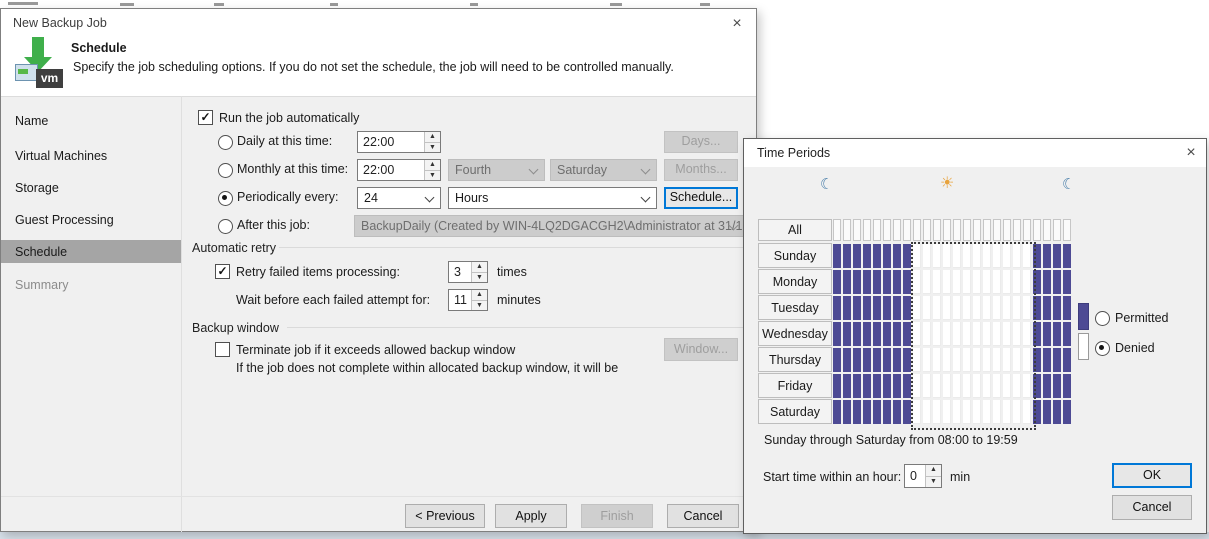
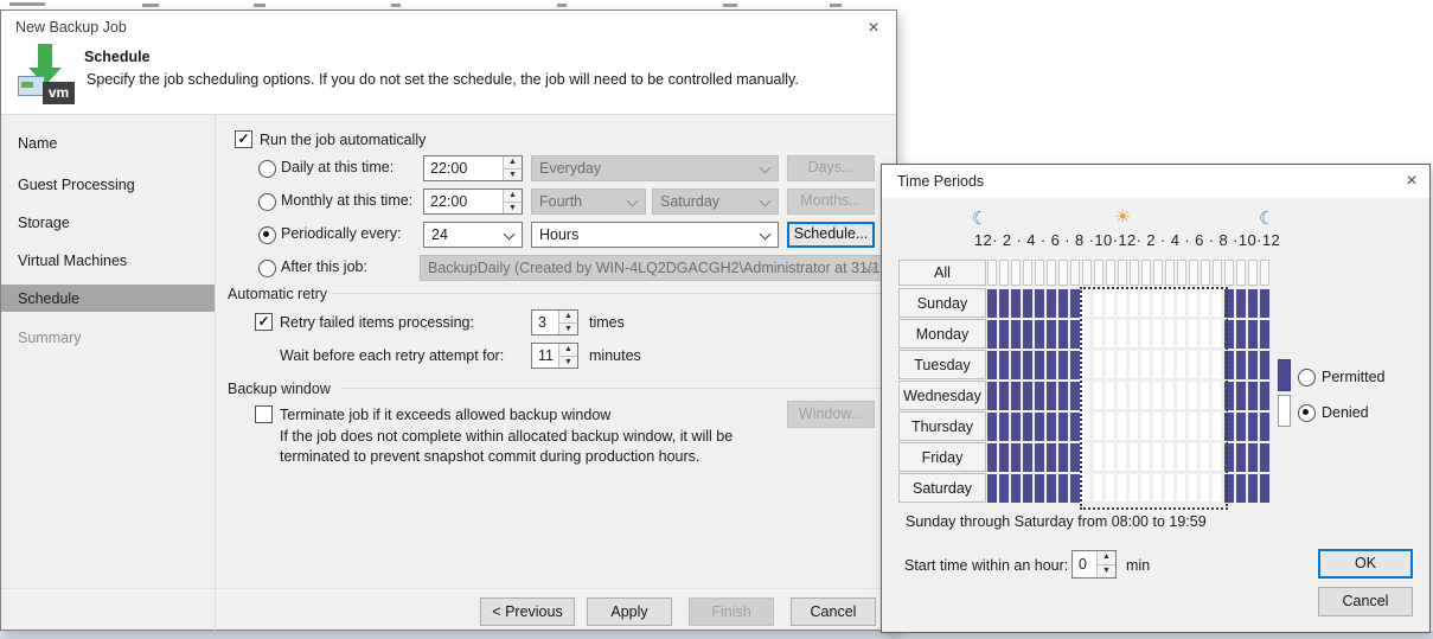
  New Backup Job
  ×
  vm
  Schedule
  Specify the job scheduling options. If you do not set the schedule, the job will need to be controlled manually.
  Name
- Virtual Machines
+ Guest Processing
  Storage
- Guest Processing
+ Virtual Machines
  Schedule
  Summary
  Run the job automatically
  Daily at this time:
  22:00
+ Everyday
  Days...
  Monthly at this time:
  22:00
  Fourth
  Saturday
  Months...
  Periodically every:
  24
  Hours
  Schedule...
  After this job:
  BackupDaily (Created by WIN-4LQ2DGACGH2\Administrator at 31/1
  Automatic retry
  Retry failed items processing:
  3
  times
- Wait before each failed attempt for:
+ Wait before each retry attempt for:
  11
  minutes
  Backup window
  Terminate job if it exceeds allowed backup window
  Window...
  If the job does not complete within allocated backup window, it will be
+ terminated to prevent snapshot commit during production hours.
  < Previous
  Apply
  Finish
  Cancel
  Time Periods
  ×
  ☾
  ☀
  ☾
+ 12· 2 · 4 · 6 · 8 ·10·12· 2 · 4 · 6 · 8 ·10·12
  All
  Sunday
  Monday
  Tuesday
  Wednesday
  Thursday
  Friday
  Saturday
  Permitted
  Denied
  Sunday through Saturday from 08:00 to 19:59
  Start time within an hour:
  0
  min
  OK
  Cancel
